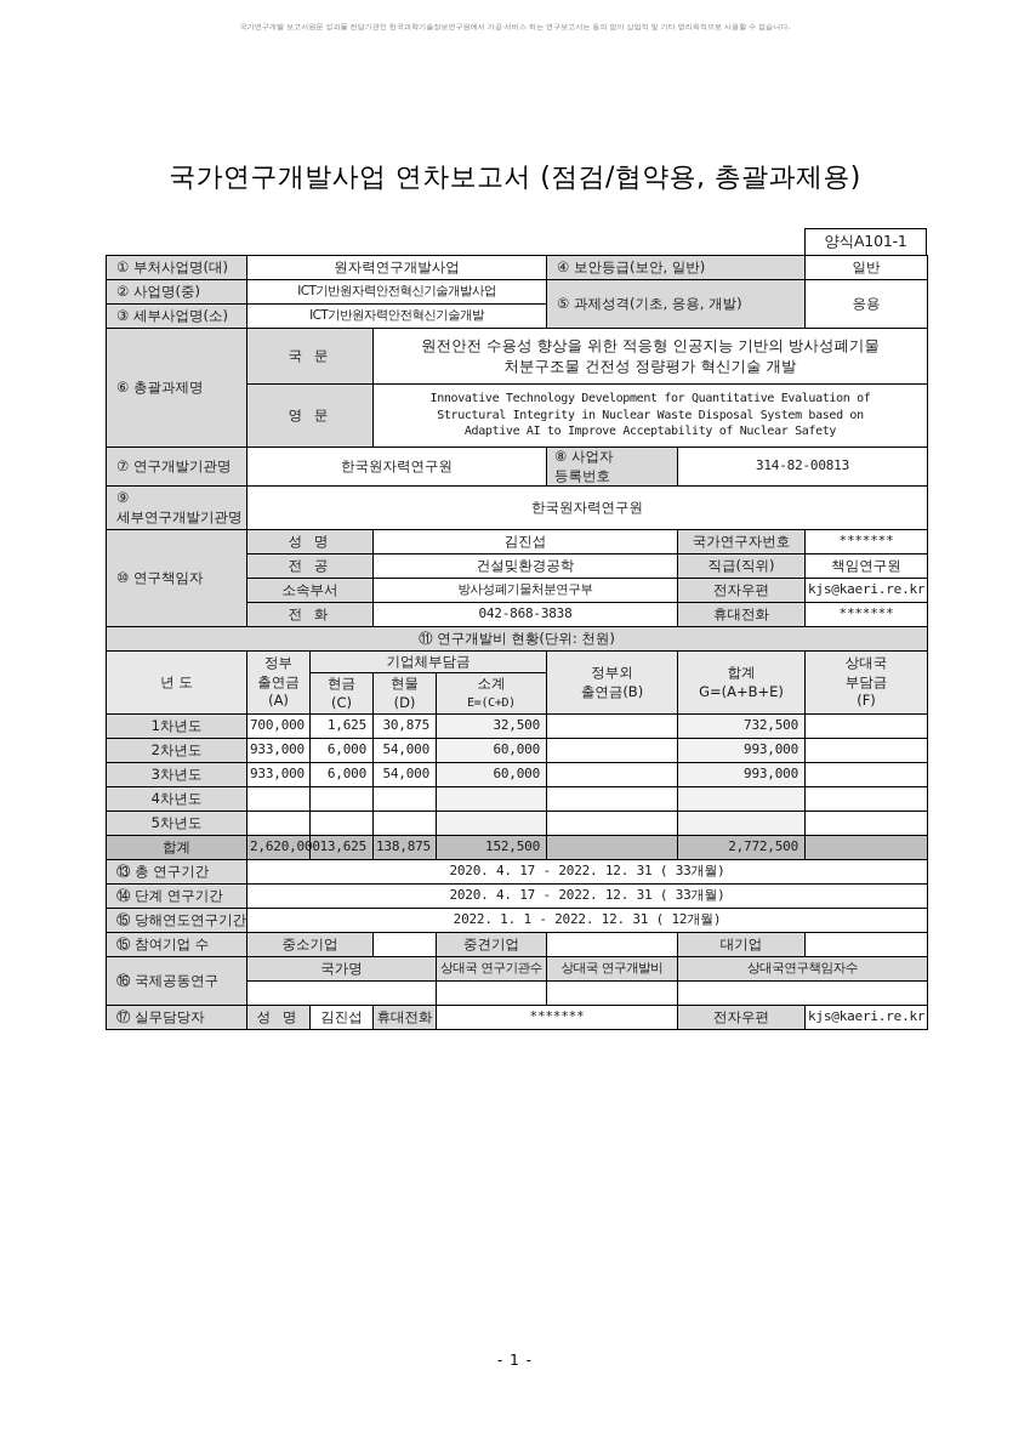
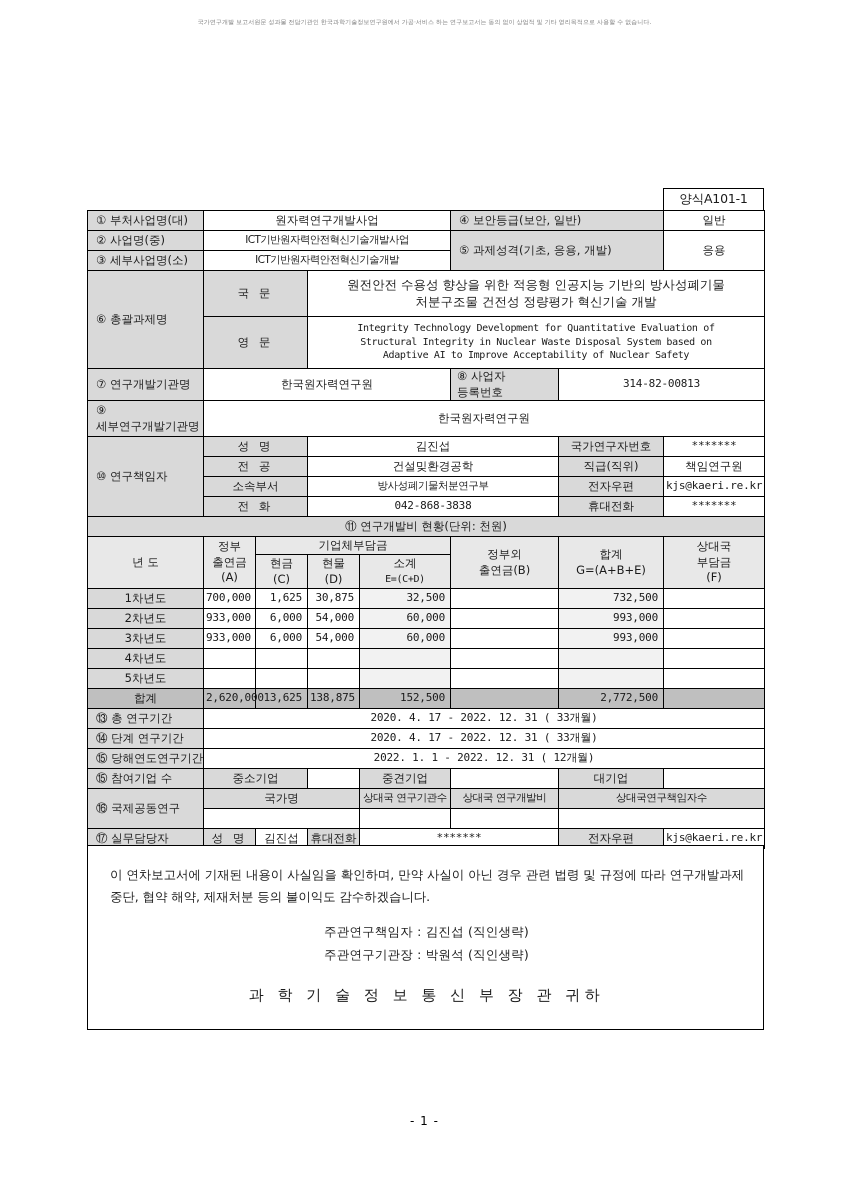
- 국가연구개발사업 연차보고서 (점검/협약용, 총괄과제용)
  양식A101-1
  ① 부처사업명(대)	원자력연구개발사업	④ 보안등급(보안, 일반)	일반
  ② 사업명(중)	ICT기반원자력안전혁신기술개발사업	⑤ 과제성격(기초, 응용, 개발)	응용
  ③ 세부사업명(소)	ICT기반원자력안전혁신기술개발
  ⑥ 총괄과제명	국 문	원전안전 수용성 향상을 위한 적응형 인공지능 기반의 방사성폐기물 처분구조물 건전성 정량평가 혁신기술 개발
- 영 문	Innovative Technology Development for Quantitative Evaluation of Structural Integrity in Nuclear Waste Disposal System based on Adaptive AI to Improve Acceptability of Nuclear Safety
+ 영 문	Integrity Technology Development for Quantitative Evaluation of Structural Integrity in Nuclear Waste Disposal System based on Adaptive AI to Improve Acceptability of Nuclear Safety
  ⑦ 연구개발기관명	한국원자력연구원	⑧ 사업자 등록번호	314-82-00813
  ⑨ 세부연구개발기관명	한국원자력연구원
  ⑩ 연구책임자	성 명	김진섭	국가연구자번호	*******
  전 공	건설밎환경공학	직급(직위)	책임연구원
  소속부서	방사성폐기물처분연구부	전자우편	kjs@kaeri.re.kr
  전 화	042-868-3838	휴대전화	*******
  ⑪ 연구개발비 현황(단위: 천원)
  년 도	정부 출연금 (A)	기업체부담금	정부외 출연금(B)	합계 G=(A+B+E)	상대국 부담금 (F)
  현금 (C)	현물 (D)	소계 E=(C+D)
  1차년도	700,000	1,625	30,875	32,500		732,500
  2차년도	933,000	6,000	54,000	60,000		993,000
  3차년도	933,000	6,000	54,000	60,000		993,000
  4차년도
  5차년도
  합계	2,620,000	13,625	138,875	152,500		2,772,500
  ⑬ 총 연구기간	2020. 4. 17 - 2022. 12. 31 ( 33개월)
  ⑭ 단계 연구기간	2020. 4. 17 - 2022. 12. 31 ( 33개월)
  ⑮ 당해연도연구기간	2022. 1. 1 - 2022. 12. 31 ( 12개월)
  ⑮ 참여기업 수	중소기업		중견기업		대기업
  ⑯ 국제공동연구	국가명	상대국 연구기관수	상대국 연구개발비	상대국연구책임자수
  ⑰ 실무담당자	성 명	김진섭	휴대전화	*******	전자우편	kjs@kaeri.re.kr
+ 이 연차보고서에 기재된 내용이 사실임을 확인하며, 만약 사실이 아닌 경우 관련 법령 및 규정에 따라 연구개발과제 중단, 협약 해약, 제재처분 등의 불이익도 감수하겠습니다.
+ 주관연구책임자 : 김진섭 (직인생략)
+ 주관연구기관장 : 박원석 (직인생략)
+ 과 학 기 술 정 보 통 신 부 장 관 귀하
  - 1 -
